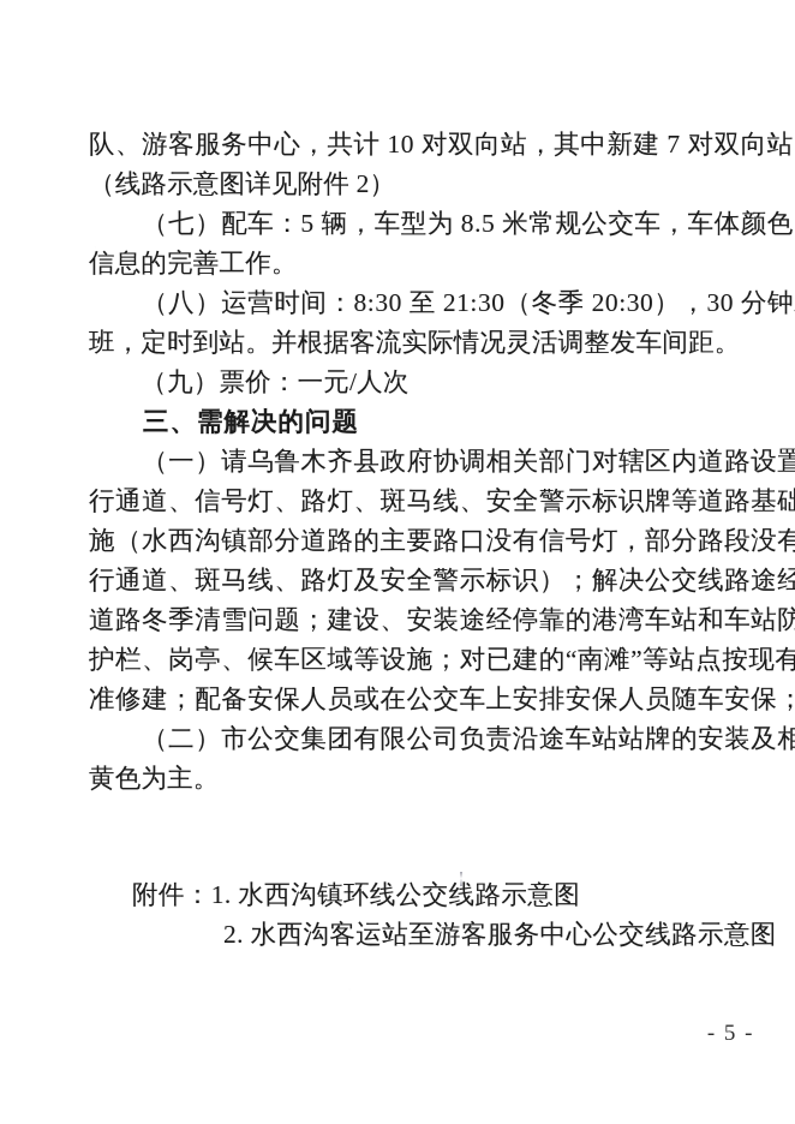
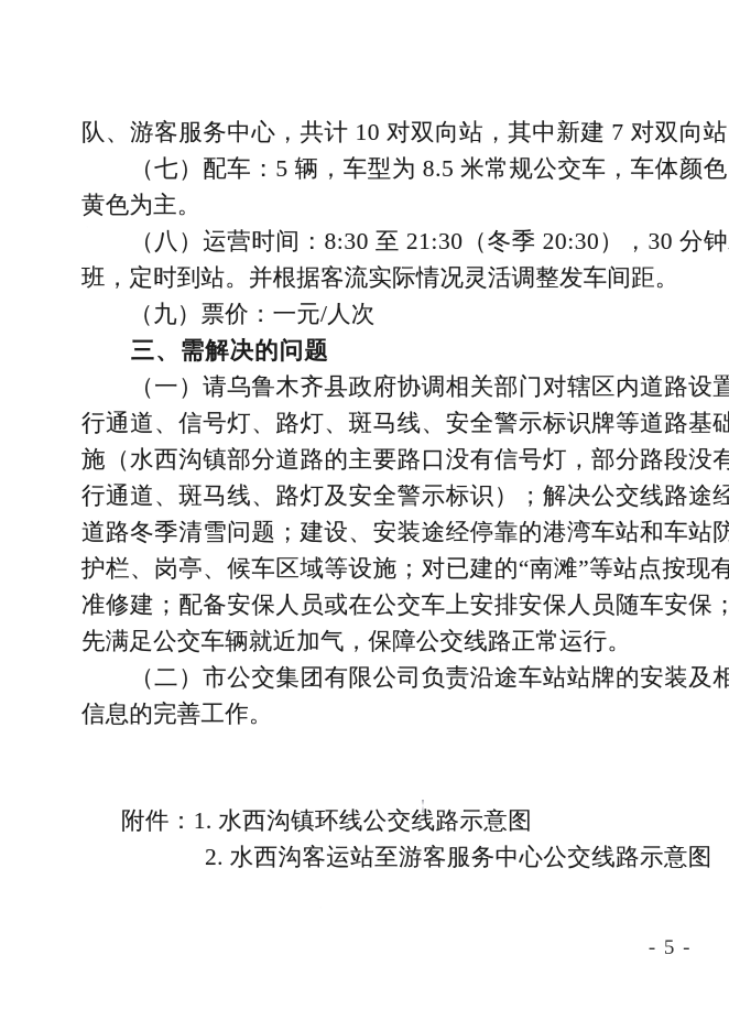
  队、游客服务中心，共计 10 对双向站，其中新建 7 对双向站
- （线路示意图详见附件 2）
  （七）配车：5 辆，车型为 8.5 米常规公交车，车体颜色
- 信息的完善工作。
+ 黄色为主。
  （八）运营时间：8:30 至 21:30（冬季 20:30），30 分钟
  班，定时到站。并根据客流实际情况灵活调整发车间距。
  （九）票价：一元/人次
  三、需解决的问题
  （一）请乌鲁木齐县政府协调相关部门对辖区内道路设置
  行通道、信号灯、路灯、斑马线、安全警示标识牌等道路基础
  施（水西沟镇部分道路的主要路口没有信号灯，部分路段没有
  行通道、斑马线、路灯及安全警示标识）；解决公交线路途经
  道路冬季清雪问题；建设、安装途经停靠的港湾车站和车站防
  护栏、岗亭、候车区域等设施；对已建的“南滩”等站点按现有
  准修建；配备安保人员或在公交车上安排安保人员随车安保；
+ 先满足公交车辆就近加气，保障公交线路正常运行。
  （二）市公交集团有限公司负责沿途车站站牌的安装及相
- 黄色为主。
+ 信息的完善工作。
  附件：1. 水西沟镇环线公交线路示意图
  2. 水西沟客运站至游客服务中心公交线路示意图
  - 5 -
